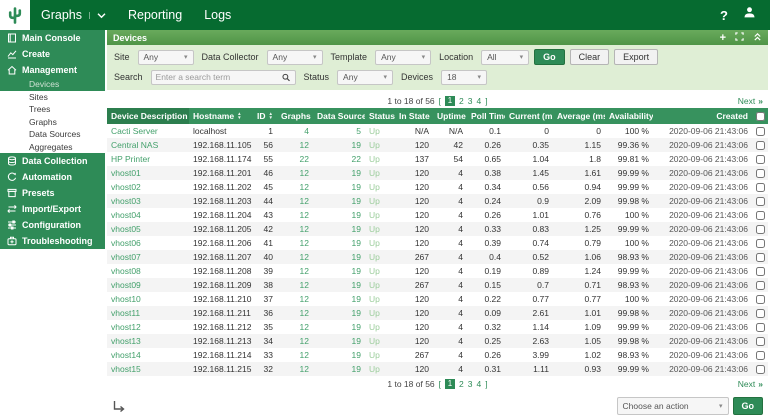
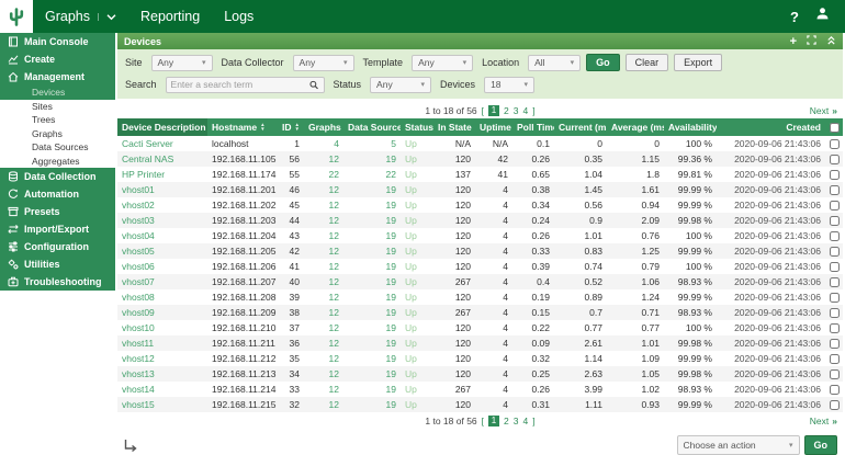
  Graphs
  Reporting
  Logs
  ?
  Main Console
  Create
  Management
  Devices
  Sites
  Trees
  Graphs
  Data Sources
  Aggregates
  Data Collection
  Automation
  Presets
  Import/Export
  Configuration
+ Utilities
  Troubleshooting
  Devices
  +
  Site
  Any
  Data Collector
  Any
  Template
  Any
  Location
  All
  Go
  Clear
  Export
  Search
  Enter a search term
  Status
  Any
  Devices
  18
  1 to 18 of 56
  [
  1
  2
  3
  4
  ]
  Next
  »
  Device Description	Hostname	ID	Graphs	Data Source	Status	In State	Uptime	Poll Tim	Current (m	Average (m	Availability	Created
  Cacti Server	localhost	1	4	5	Up	N/A	N/A	0.1	0	0	100 %	2020-09-06 21:43:06
  Central NAS	192.168.11.105	56	12	19	Up	120	42	0.26	0.35	1.15	99.36 %	2020-09-06 21:43:06
- HP Printer	192.168.11.174	55	22	22	Up	137	54	0.65	1.04	1.8	99.81 %	2020-09-06 21:43:06
+ HP Printer	192.168.11.174	55	22	22	Up	137	41	0.65	1.04	1.8	99.81 %	2020-09-06 21:43:06
  vhost01	192.168.11.201	46	12	19	Up	120	4	0.38	1.45	1.61	99.99 %	2020-09-06 21:43:06
  vhost02	192.168.11.202	45	12	19	Up	120	4	0.34	0.56	0.94	99.99 %	2020-09-06 21:43:06
  vhost03	192.168.11.203	44	12	19	Up	120	4	0.24	0.9	2.09	99.98 %	2020-09-06 21:43:06
  vhost04	192.168.11.204	43	12	19	Up	120	4	0.26	1.01	0.76	100 %	2020-09-06 21:43:06
  vhost05	192.168.11.205	42	12	19	Up	120	4	0.33	0.83	1.25	99.99 %	2020-09-06 21:43:06
  vhost06	192.168.11.206	41	12	19	Up	120	4	0.39	0.74	0.79	100 %	2020-09-06 21:43:06
  vhost07	192.168.11.207	40	12	19	Up	267	4	0.4	0.52	1.06	98.93 %	2020-09-06 21:43:06
  vhost08	192.168.11.208	39	12	19	Up	120	4	0.19	0.89	1.24	99.99 %	2020-09-06 21:43:06
  vhost09	192.168.11.209	38	12	19	Up	267	4	0.15	0.7	0.71	98.93 %	2020-09-06 21:43:06
  vhost10	192.168.11.210	37	12	19	Up	120	4	0.22	0.77	0.77	100 %	2020-09-06 21:43:06
  vhost11	192.168.11.211	36	12	19	Up	120	4	0.09	2.61	1.01	99.98 %	2020-09-06 21:43:06
  vhost12	192.168.11.212	35	12	19	Up	120	4	0.32	1.14	1.09	99.99 %	2020-09-06 21:43:06
  vhost13	192.168.11.213	34	12	19	Up	120	4	0.25	2.63	1.05	99.98 %	2020-09-06 21:43:06
  vhost14	192.168.11.214	33	12	19	Up	267	4	0.26	3.99	1.02	98.93 %	2020-09-06 21:43:06
  vhost15	192.168.11.215	32	12	19	Up	120	4	0.31	1.11	0.93	99.99 %	2020-09-06 21:43:06
  1 to 18 of 56
  [
  1
  2
  3
  4
  ]
  Next
  »
  Choose an action
  Go
